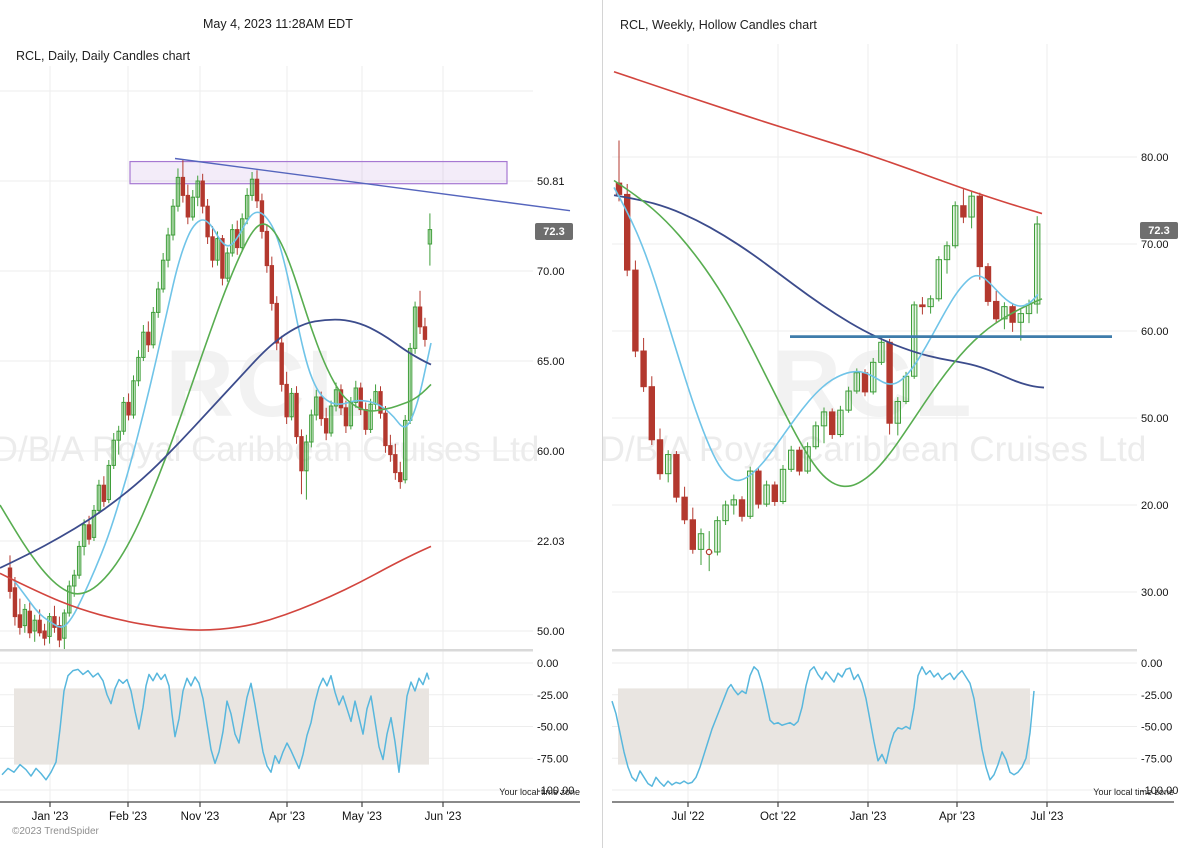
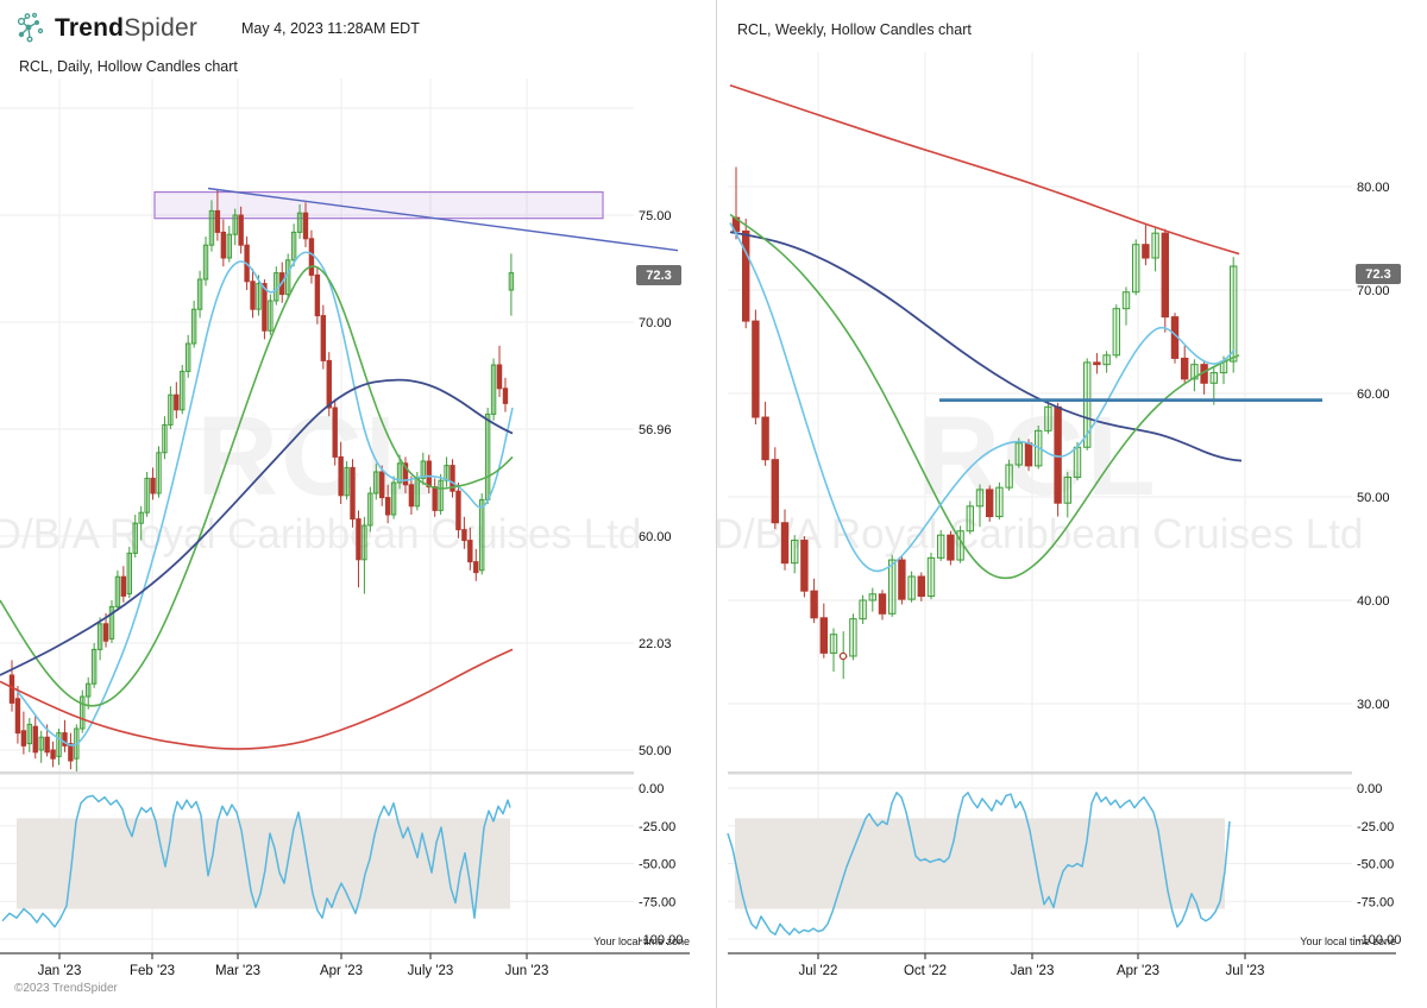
  RCL
  D/B/A Royal Caribbean Cruises Ltd
  RCL
  D/BAoyal Caribbean Cruises Ltd
  Jan '23
  Feb '23
- Nov '23
+ Mar '23
  Apr '23
- May '23
+ July '23
  Jun '23
- 50.81
+ 75.00
  70.00
- 65.00
+ 56.96
  60.00
  22.03
  50.00
  0.00
  -25.00
  -50.00
  -75.00
  -100.00
  Jul '22
  Oct '22
  Jan '23
  Apr '23
  Jul '23
  80.00
  70.00
  60.00
  50.00
- 20.00
+ 40.00
  30.00
  0.00
  -25.00
  -50.00
  -75.00
  -100.00
+ TrendSpider
  May 4, 2023 11:28AM EDT
- RCL, Daily, Daily Candles chart
+ RCL, Daily, Hollow Candles chart
  RCL, Weekly, Hollow Candles chart
  72.3
  72.3
  Your local time zone
  Your local time zone
  ©2023 TrendSpider
